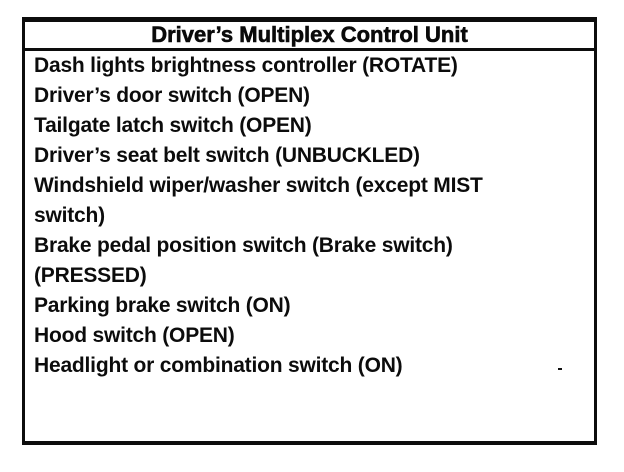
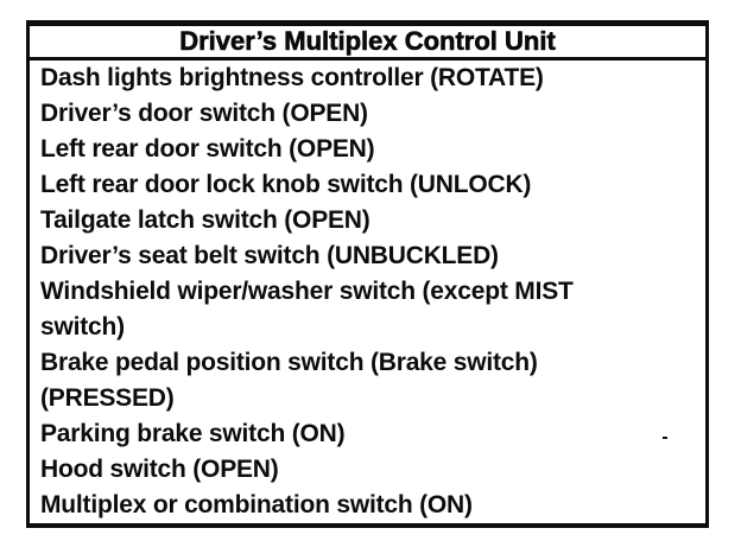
  Driver’s Multiplex Control Unit
  Dash lights brightness controller (ROTATE)
  Driver’s door switch (OPEN)
+ Left rear door switch (OPEN)
+ Left rear door lock knob switch (UNLOCK)
  Tailgate latch switch (OPEN)
  Driver’s seat belt switch (UNBUCKLED)
  Windshield wiper/washer switch (except MIST
  switch)
  Brake pedal position switch (Brake switch)
  (PRESSED)
  Parking brake switch (ON)
  Hood switch (OPEN)
- Headlight or combination switch (ON)
+ Multiplex or combination switch (ON)
